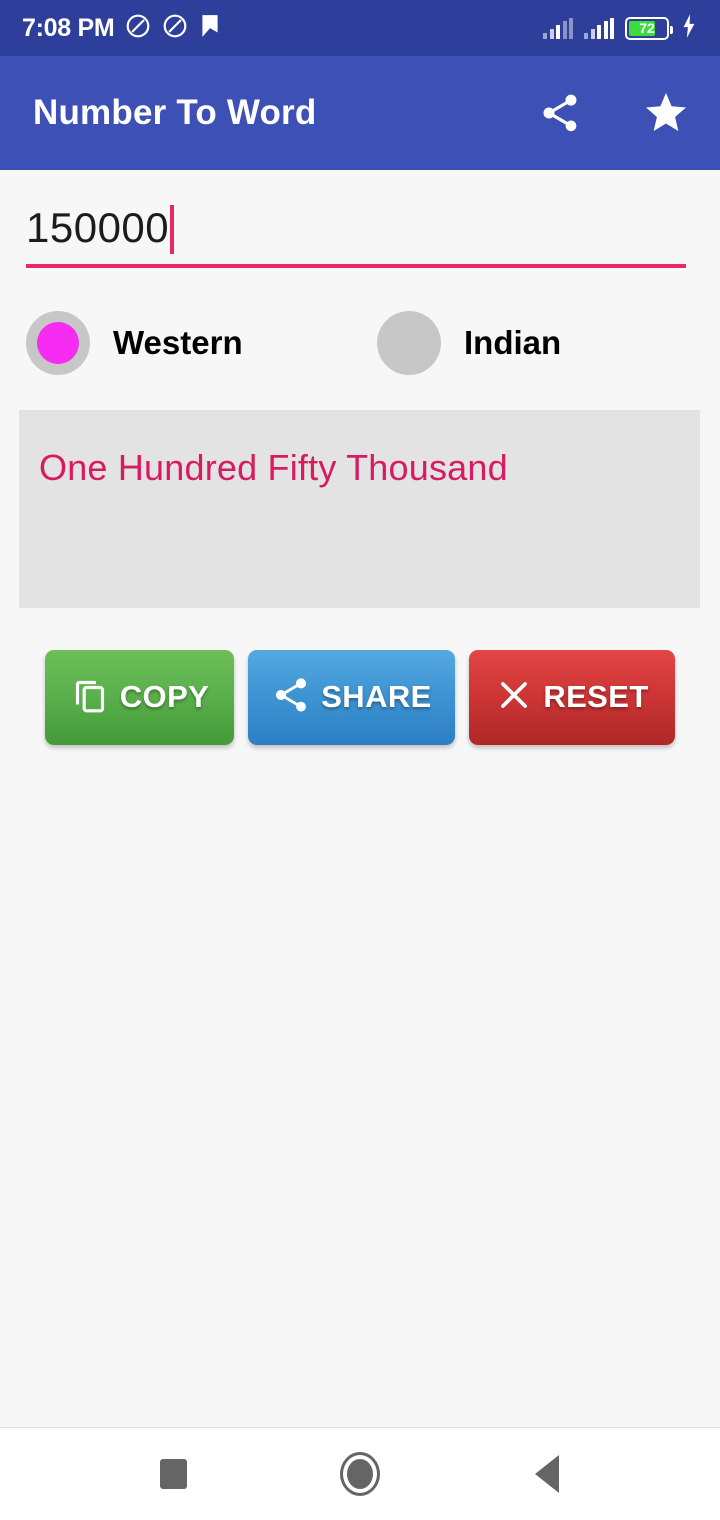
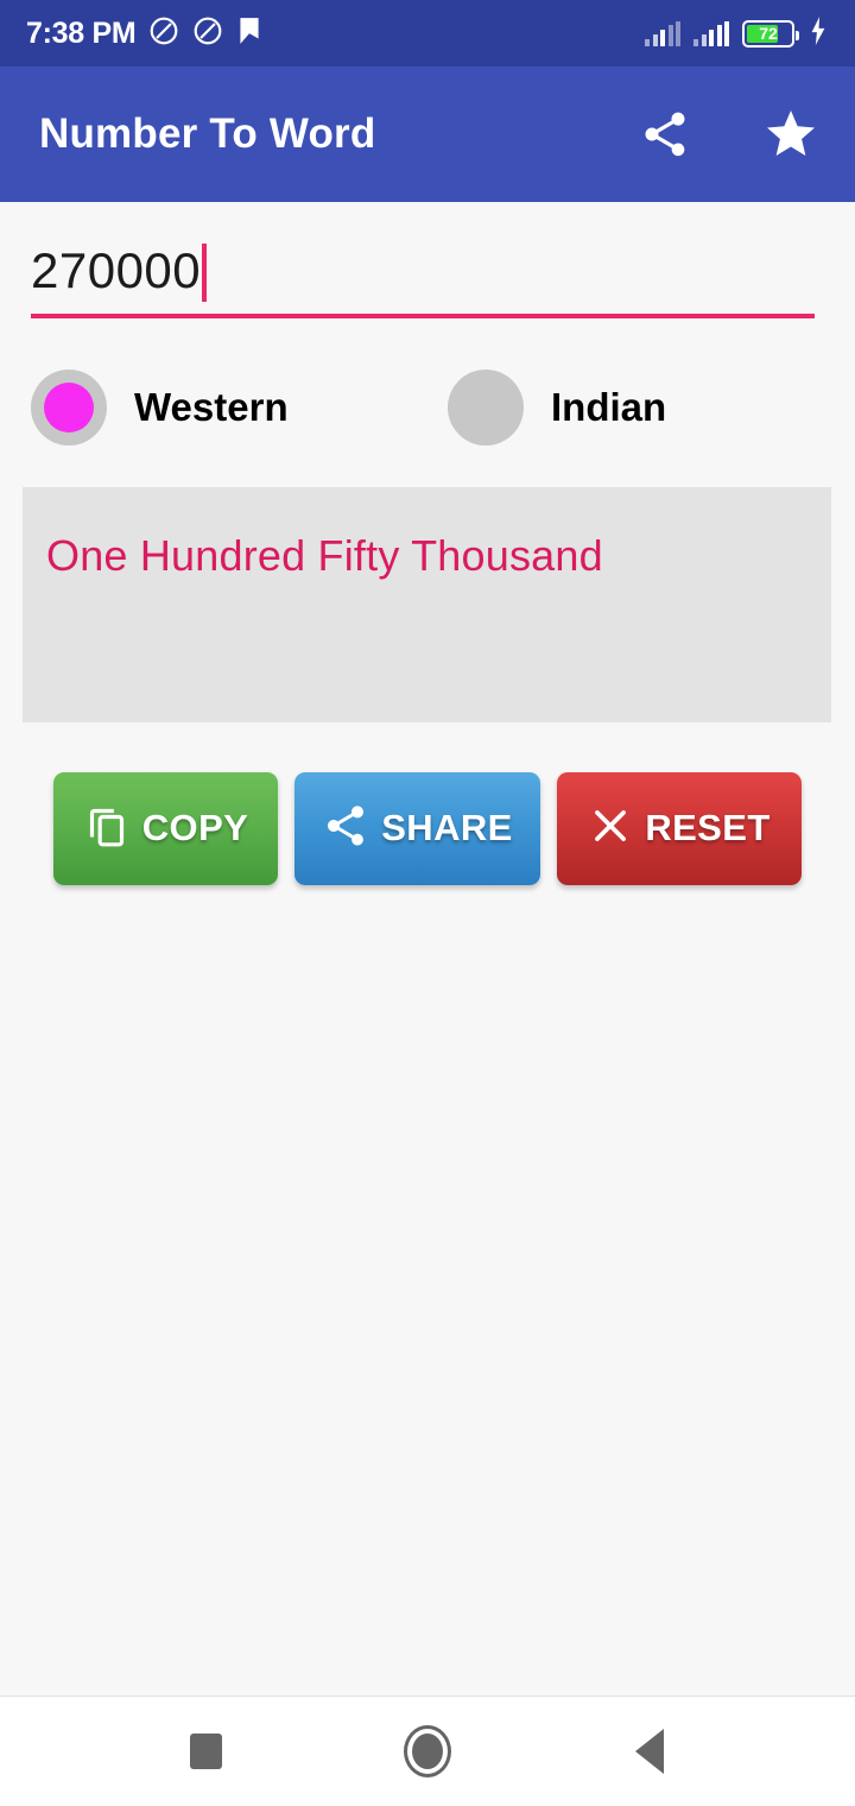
- 7:08 PM
+ 7:38 PM
  72
  Number To Word
- 150000
+ 270000
  Western
  Indian
  One Hundred Fifty Thousand
  COPY
  SHARE
  RESET
